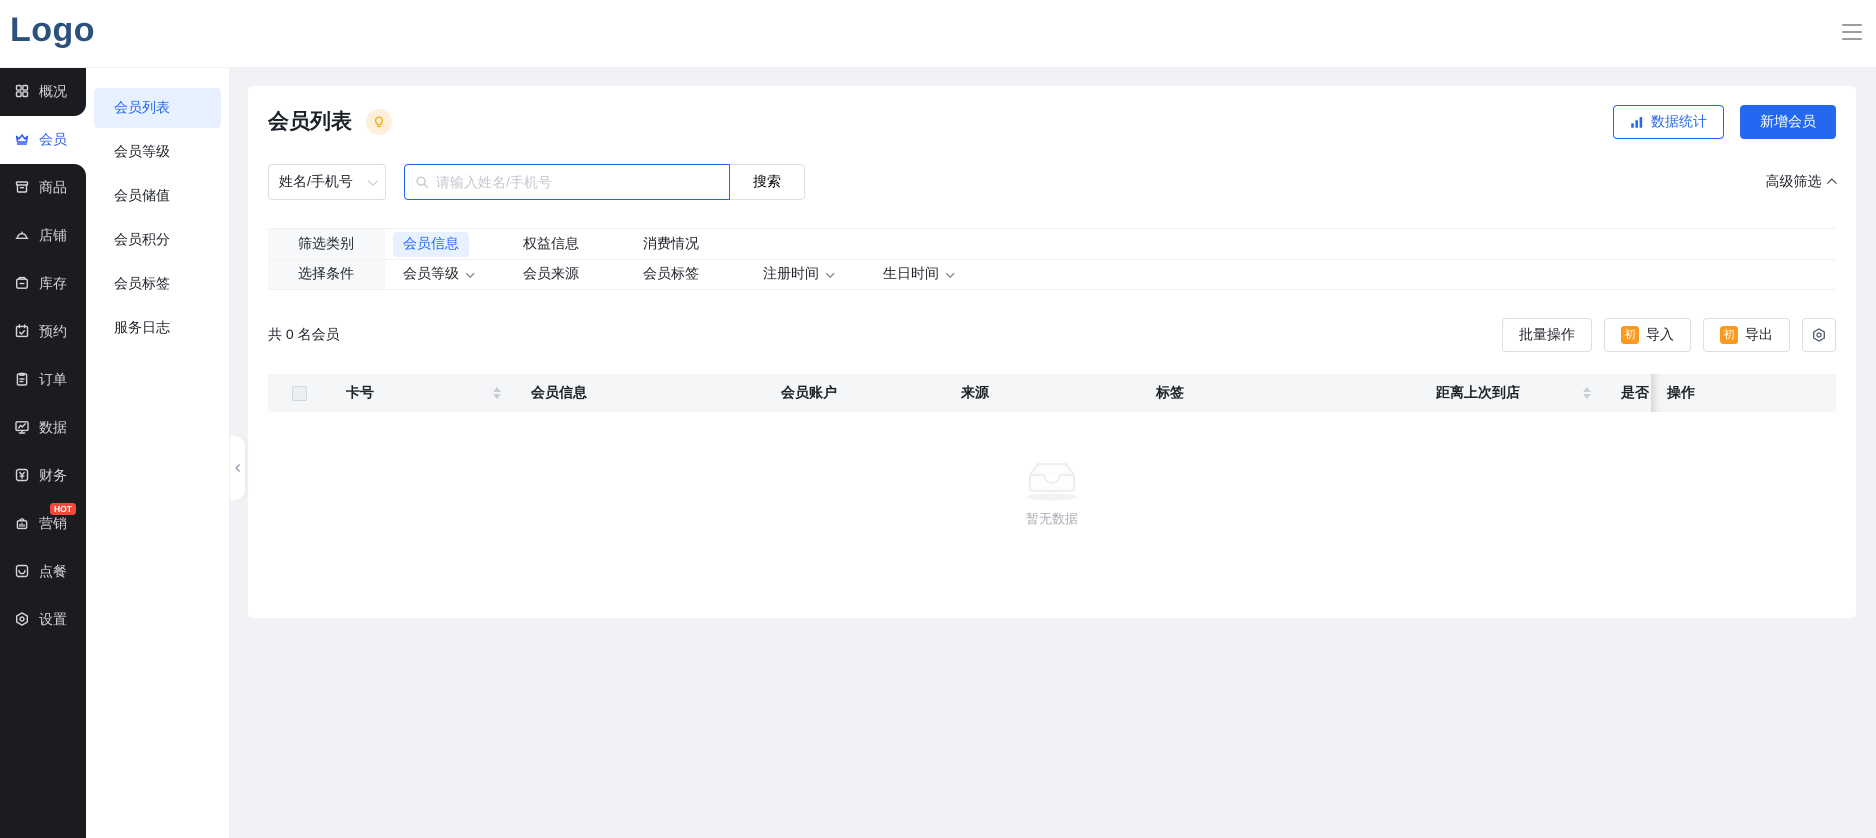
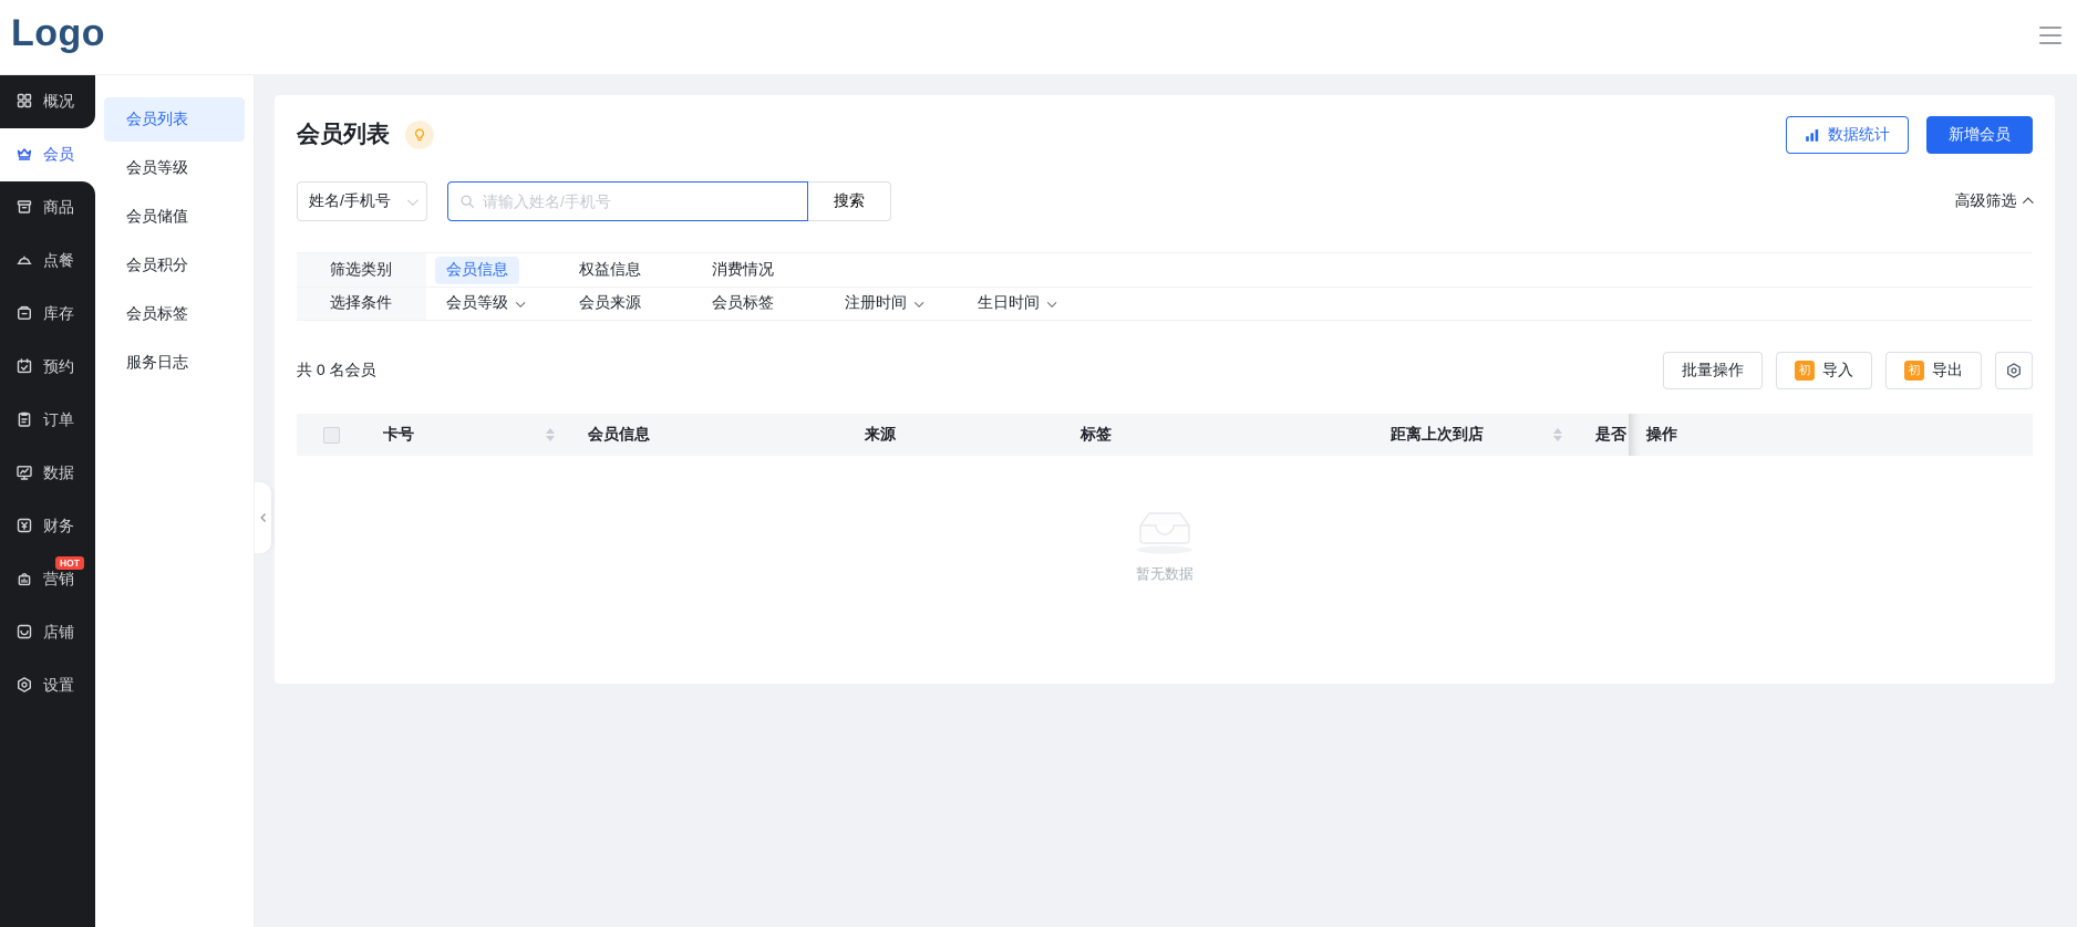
  Logo
  概况
  会员
  商品
- 店铺
+ 点餐
  库存
  预约
  订单
  数据
  财务
  营销
  HOT
- 点餐
+ 店铺
  设置
  会员列表
  会员等级
  会员储值
  会员积分
  会员标签
  服务日志
  会员列表
  数据统计
  新增会员
  姓名/手机号
  请输入姓名/手机号
  搜索
  高级筛选
  筛选类别
  会员信息
  权益信息
  消费情况
  选择条件
  会员等级
  会员来源
  会员标签
  注册时间
  生日时间
  共 0 名会员
  批量操作
  初
  导入
  初
  导出
  卡号
  会员信息
- 会员账户
  来源
  标签
  距离上次到店
  是否
  操作
  暂无数据
